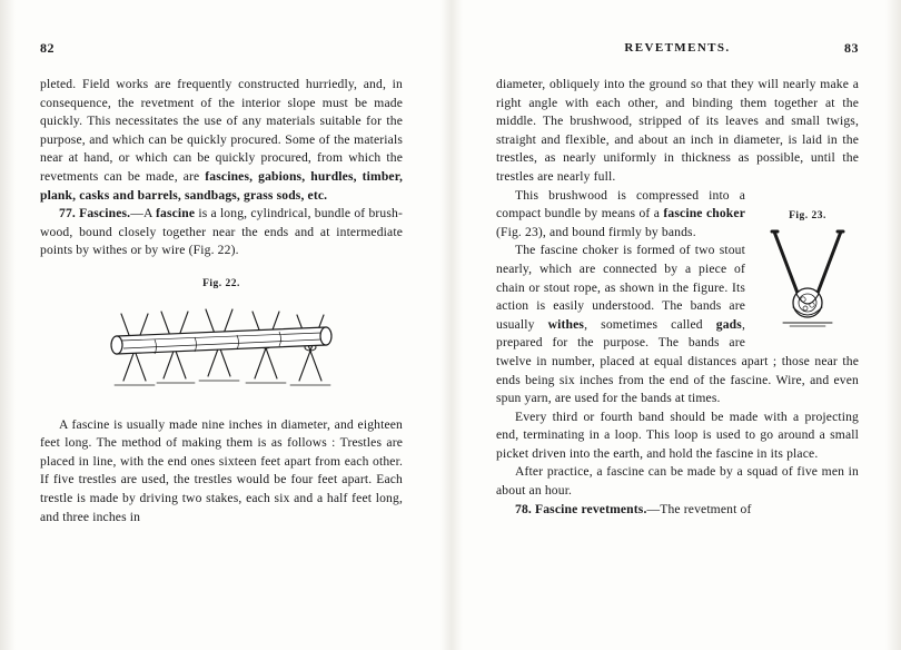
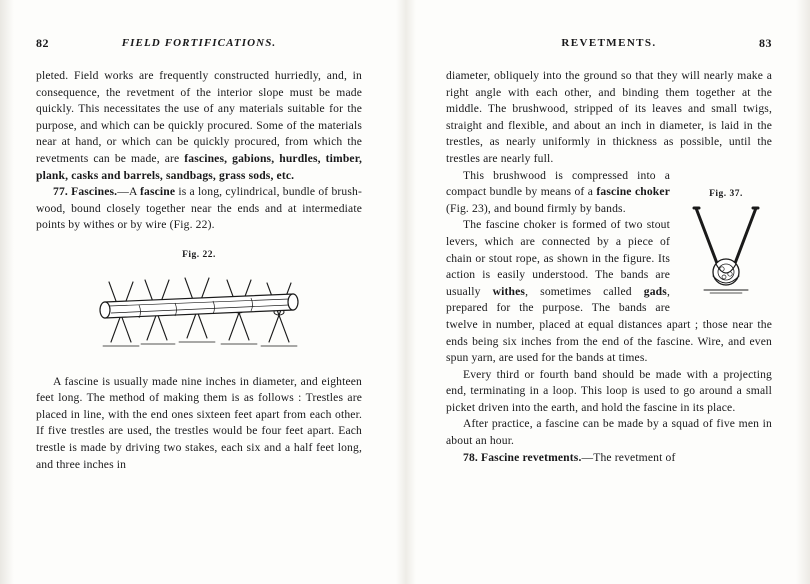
  82
+ FIELD FORTIFICATIONS.
  pleted. Field works are frequently constructed hurriedly, and, in consequence, the revetment of the interior slope must be made quickly. This necessitates the use of any materials suitable for the purpose, and which can be quickly procured. Some of the materials near at hand, or which can be quickly procured, from which the revetments can be made, are fascines, gabions, hurdles, timber, plank, casks and barrels, sandbags, grass sods, etc.
  77. Fascines.—A fascine is a long, cylindrical, bundle of brush-wood, bound closely together near the ends and at intermediate points by withes or by wire (Fig. 22).
  Fig. 22.
  A fascine is usually made nine inches in diameter, and eighteen feet long. The method of making them is as follows : Trestles are placed in line, with the end ones sixteen feet apart from each other. If five trestles are used, the trestles would be four feet apart. Each trestle is made by driving two stakes, each six and a half feet long, and three inches in
  REVETMENTS.
  83
  diameter, obliquely into the ground so that they will nearly make a right angle with each other, and binding them together at the middle. The brushwood, stripped of its leaves and small twigs, straight and flexible, and about an inch in diameter, is laid in the trestles, as nearly uniformly in thickness as possible, until the trestles are nearly full.
- Fig. 23.
+ Fig. 37.
  This brushwood is compressed into a compact bundle by means of a fascine choker (Fig. 23), and bound firmly by bands.
- The fascine choker is formed of two stout nearly, which are connected by a piece of chain or stout rope, as shown in the figure. Its action is easily understood. The bands are usually withes, sometimes called gads, prepared for the purpose. The bands are twelve in number, placed at equal distances apart ; those near the ends being six inches from the end of the fascine. Wire, and even spun yarn, are used for the bands at times.
+ The fascine choker is formed of two stout levers, which are connected by a piece of chain or stout rope, as shown in the figure. Its action is easily understood. The bands are usually withes, sometimes called gads, prepared for the purpose. The bands are twelve in number, placed at equal distances apart ; those near the ends being six inches from the end of the fascine. Wire, and even spun yarn, are used for the bands at times.
  Every third or fourth band should be made with a projecting end, terminating in a loop. This loop is used to go around a small picket driven into the earth, and hold the fascine in its place.
  After practice, a fascine can be made by a squad of five men in about an hour.
  78. Fascine revetments.—The revetment of
